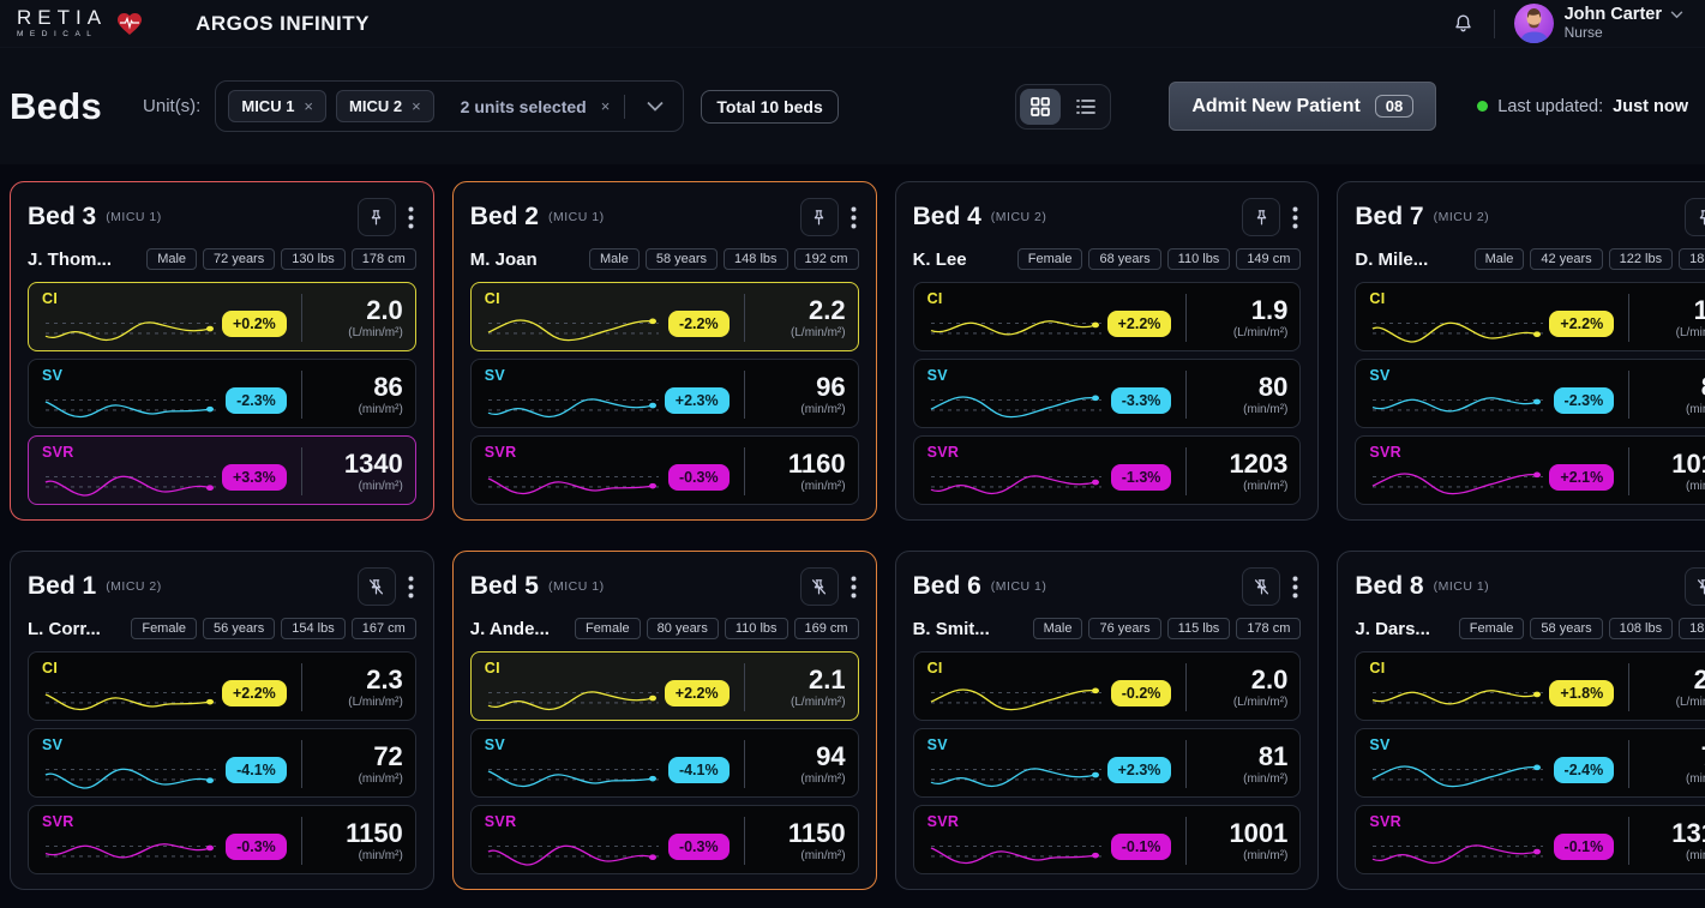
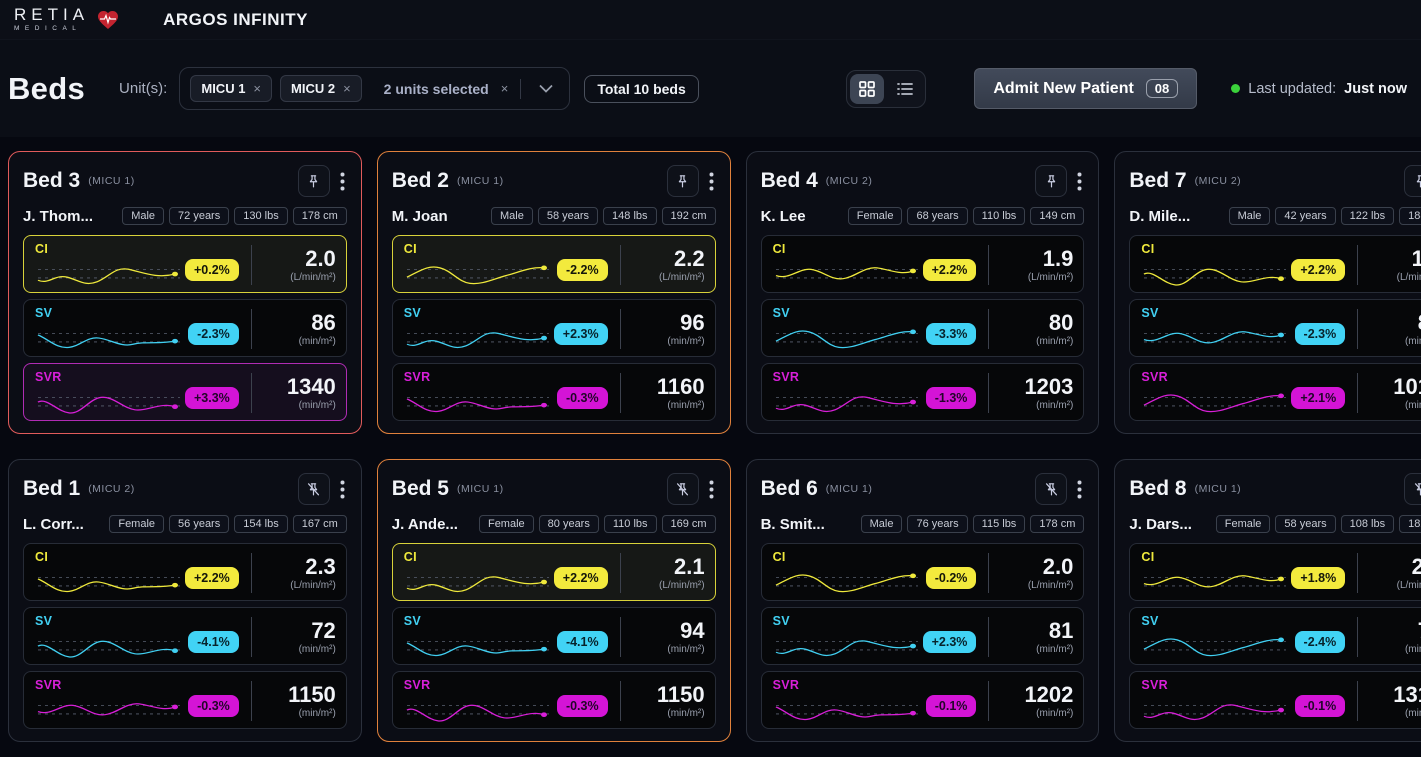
  RETIA
  ARGOS INFINITY
- John Carter
- Nurse
  Beds
  Unit(s):
  MICU 1
  ×
  MICU 2
  ×
  2 units selected
  ×
  Total 10 beds
  Admit New Patient
  08
  Last updated:
  Just now
  Bed 3
  (MICU 1)
  J. Thom...
  Male
  72 years
  130 lbs
  178 cm
  CI
  +0.2%
  2.0
  (L/min/m²)
  SV
  -2.3%
  86
  (min/m²)
  SVR
  +3.3%
  1340
  (min/m²)
  Bed 2
  (MICU 1)
  M. Joan
  Male
  58 years
  148 lbs
  192 cm
  CI
  -2.2%
  2.2
  (L/min/m²)
  SV
  +2.3%
  96
  (min/m²)
  SVR
  -0.3%
  1160
  (min/m²)
  Bed 4
  (MICU 2)
  K. Lee
  Female
  68 years
  110 lbs
  149 cm
  CI
  +2.2%
  1.9
  (L/min/m²)
  SV
  -3.3%
  80
  (min/m²)
  SVR
  -1.3%
  1203
  (min/m²)
  Bed 7
  (MICU 2)
  D. Mile...
  Male
  42 years
  122 lbs
  CI
  +2.2%
  SV
  -2.3%
  SVR
  +2.1%
  Bed 1
  (MICU 2)
  L. Corr...
  Female
  56 years
  154 lbs
  167 cm
  CI
  +2.2%
  2.3
  (L/min/m²)
  SV
  -4.1%
  72
  (min/m²)
  SVR
  -0.3%
  1150
  (min/m²)
  Bed 5
  (MICU 1)
  J. Ande...
  Female
  80 years
  110 lbs
  169 cm
  CI
  +2.2%
  2.1
  (L/min/m²)
  SV
  -4.1%
  94
  (min/m²)
  SVR
  -0.3%
  1150
  (min/m²)
  Bed 6
  (MICU 1)
  B. Smit...
  Male
  76 years
  115 lbs
  178 cm
  CI
  -0.2%
  2.0
  (L/min/m²)
  SV
  +2.3%
  81
  (min/m²)
  SVR
  -0.1%
- 1001
+ 1202
  (min/m²)
  Bed 8
  (MICU 1)
  J. Dars...
  Female
  58 years
  108 lbs
  CI
  +1.8%
  SV
  -2.4%
  SVR
  -0.1%
